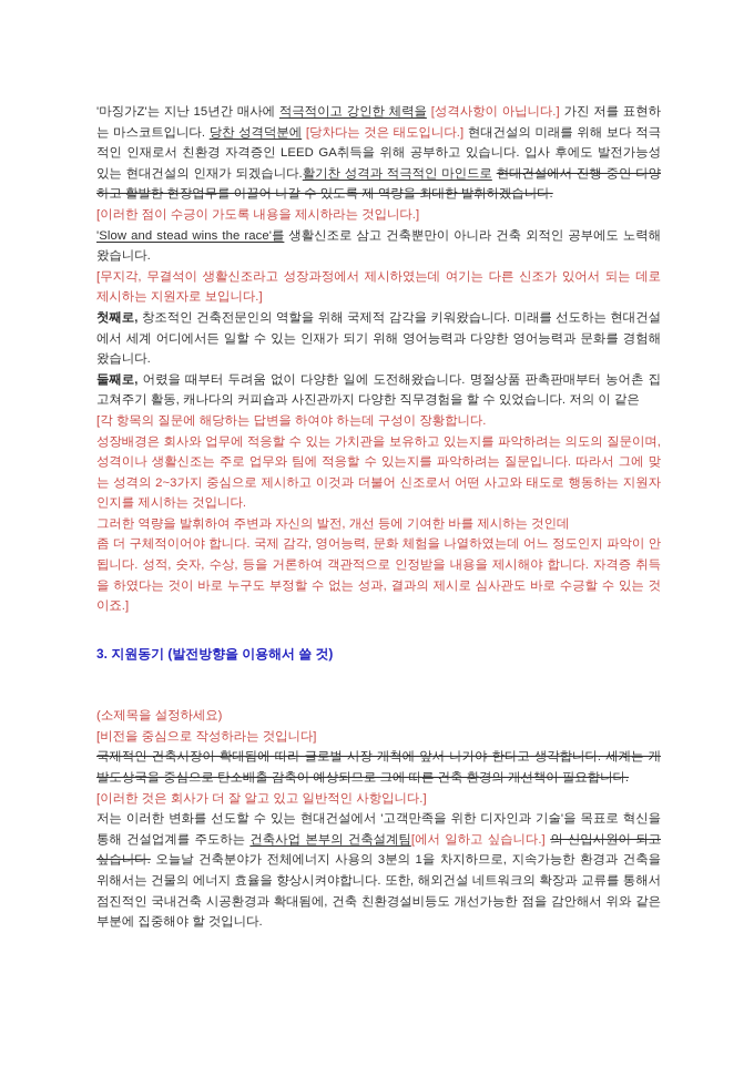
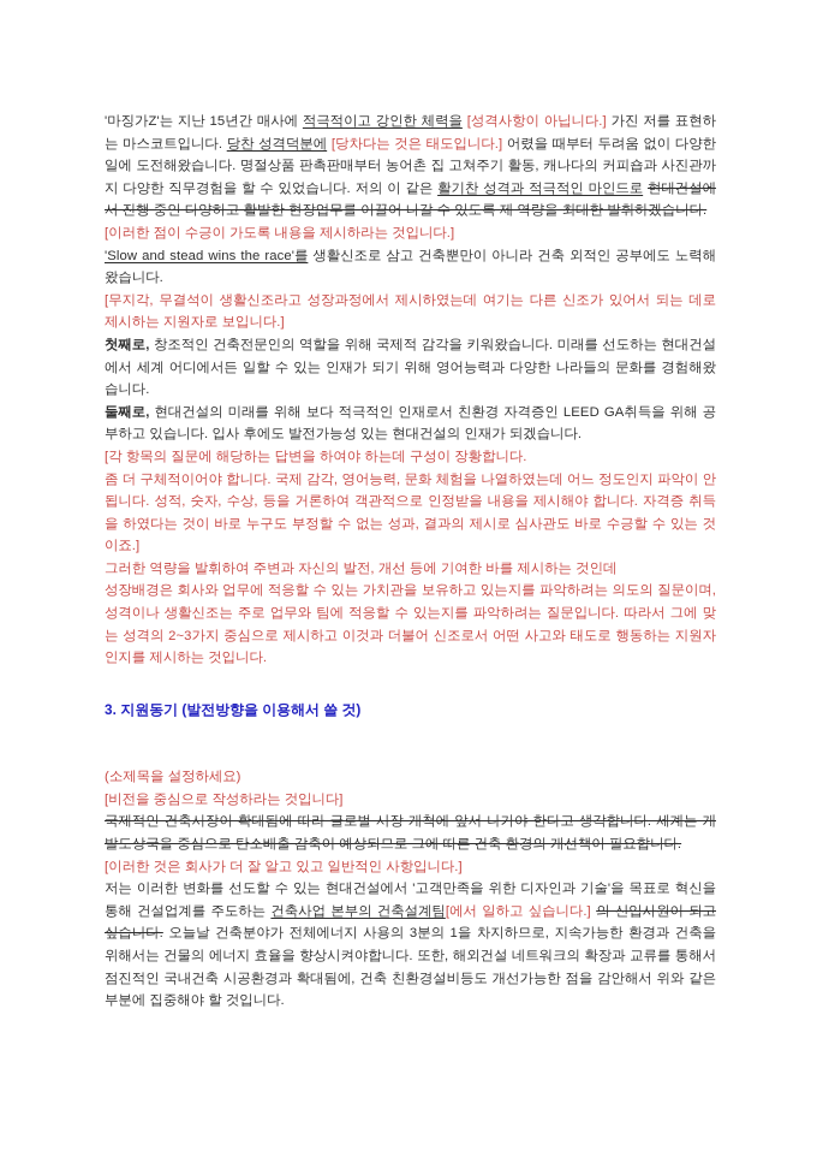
- '마징가Z'는 지난 15년간 매사에 적극적이고 강인한 체력을 [성격사항이 아닙니다.] 가진 저를 표현하는 마스코트입니다. 당찬 성격덕분에 [당차다는 것은 태도입니다.] 현대건설의 미래를 위해 보다 적극적인 인재로서 친환경 자격증인 LEED GA취득을 위해 공부하고 있습니다. 입사 후에도 발전가능성 있는 현대건설의 인재가 되겠습니다.활기찬 성격과 적극적인 마인드로 현대건설에서 진행 중인 다양하고 활발한 현장업무를 이끌어 나갈 수 있도록 제 역량을 최대한 발휘하겠습니다.
+ '마징가Z'는 지난 15년간 매사에 적극적이고 강인한 체력을 [성격사항이 아닙니다.] 가진 저를 표현하는 마스코트입니다. 당찬 성격덕분에 [당차다는 것은 태도입니다.] 어렸을 때부터 두려움 없이 다양한 일에 도전해왔습니다. 명절상품 판촉판매부터 농어촌 집 고쳐주기 활동, 캐나다의 커피숍과 사진관까지 다양한 직무경험을 할 수 있었습니다. 저의 이 같은 활기찬 성격과 적극적인 마인드로 현대건설에서 진행 중인 다양하고 활발한 현장업무를 이끌어 나갈 수 있도록 제 역량을 최대한 발휘하겠습니다.
  [이러한 점이 수긍이 가도록 내용을 제시하라는 것입니다.]
  'Slow and stead wins the race'를 생활신조로 삼고 건축뿐만이 아니라 건축 외적인 공부에도 노력해왔습니다.
  [무지각, 무결석이 생활신조라고 성장과정에서 제시하였는데 여기는 다른 신조가 있어서 되는 데로 제시하는 지원자로 보입니다.]
- 첫째로, 창조적인 건축전문인의 역할을 위해 국제적 감각을 키워왔습니다. 미래를 선도하는 현대건설에서 세계 어디에서든 일할 수 있는 인재가 되기 위해 영어능력과 다양한 영어능력과 문화를 경험해왔습니다.
+ 첫째로, 창조적인 건축전문인의 역할을 위해 국제적 감각을 키워왔습니다. 미래를 선도하는 현대건설에서 세계 어디에서든 일할 수 있는 인재가 되기 위해 영어능력과 다양한 나라들의 문화를 경험해왔습니다.
- 둘째로, 어렸을 때부터 두려움 없이 다양한 일에 도전해왔습니다. 명절상품 판촉판매부터 농어촌 집 고쳐주기 활동, 캐나다의 커피숍과 사진관까지 다양한 직무경험을 할 수 있었습니다. 저의 이 같은
+ 둘째로, 현대건설의 미래를 위해 보다 적극적인 인재로서 친환경 자격증인 LEED GA취득을 위해 공부하고 있습니다. 입사 후에도 발전가능성 있는 현대건설의 인재가 되겠습니다.
  [각 항목의 질문에 해당하는 답변을 하여야 하는데 구성이 장황합니다.
- 성장배경은 회사와 업무에 적응할 수 있는 가치관을 보유하고 있는지를 파악하려는 의도의 질문이며, 성격이나 생활신조는 주로 업무와 팀에 적응할 수 있는지를 파악하려는 질문입니다. 따라서 그에 맞는 성격의 2~3가지 중심으로 제시하고 이것과 더불어 신조로서 어떤 사고와 태도로 행동하는 지원자인지를 제시하는 것입니다.
+ 좀 더 구체적이어야 합니다. 국제 감각, 영어능력, 문화 체험을 나열하였는데 어느 정도인지 파악이 안 됩니다. 성적, 숫자, 수상, 등을 거론하여 객관적으로 인정받을 내용을 제시해야 합니다. 자격증 취득을 하였다는 것이 바로 누구도 부정할 수 없는 성과, 결과의 제시로 심사관도 바로 수긍할 수 있는 것이죠.]
  그러한 역량을 발휘하여 주변과 자신의 발전, 개선 등에 기여한 바를 제시하는 것인데
- 좀 더 구체적이어야 합니다. 국제 감각, 영어능력, 문화 체험을 나열하였는데 어느 정도인지 파악이 안 됩니다. 성적, 숫자, 수상, 등을 거론하여 객관적으로 인정받을 내용을 제시해야 합니다. 자격증 취득을 하였다는 것이 바로 누구도 부정할 수 없는 성과, 결과의 제시로 심사관도 바로 수긍할 수 있는 것이죠.]
+ 성장배경은 회사와 업무에 적응할 수 있는 가치관을 보유하고 있는지를 파악하려는 의도의 질문이며, 성격이나 생활신조는 주로 업무와 팀에 적응할 수 있는지를 파악하려는 질문입니다. 따라서 그에 맞는 성격의 2~3가지 중심으로 제시하고 이것과 더불어 신조로서 어떤 사고와 태도로 행동하는 지원자인지를 제시하는 것입니다.
  3. 지원동기 (발전방향을 이용해서 쓸 것)
  (소제목을 설정하세요)
  [비전을 중심으로 작성하라는 것입니다]
  국제적인 건축시장이 확대됨에 따라 글로벌 시장 개척에 앞서 나가야 한다고 생각합니다. 세계는 개발도상국을 중심으로 탄소배출 감축이 예상되므로 그에 따른 건축 환경의 개선책이 필요합니다.
  [이러한 것은 회사가 더 잘 알고 있고 일반적인 사항입니다.]
  저는 이러한 변화를 선도할 수 있는 현대건설에서 '고객만족을 위한 디자인과 기술'을 목표로 혁신을 통해 건설업계를 주도하는 건축사업 본부의 건축설계팀[에서 일하고 싶습니다.] 의 신입사원이 되고 싶습니다. 오늘날 건축분야가 전체에너지 사용의 3분의 1을 차지하므로, 지속가능한 환경과 건축을 위해서는 건물의 에너지 효율을 향상시켜야합니다. 또한, 해외건설 네트워크의 확장과 교류를 통해서 점진적인 국내건축 시공환경과 확대됨에, 건축 친환경설비등도 개선가능한 점을 감안해서 위와 같은 부분에 집중해야 할 것입니다.
